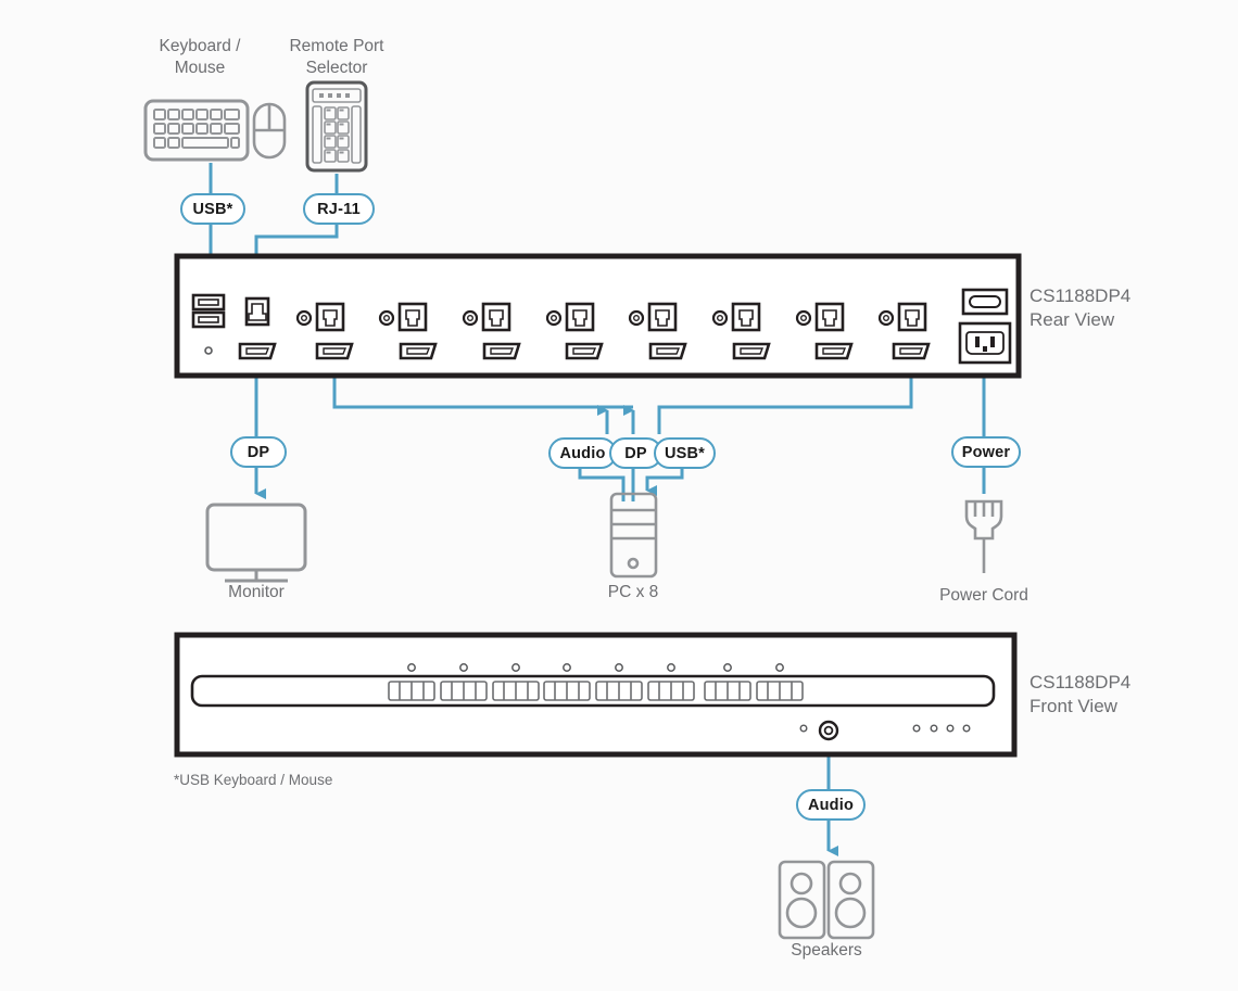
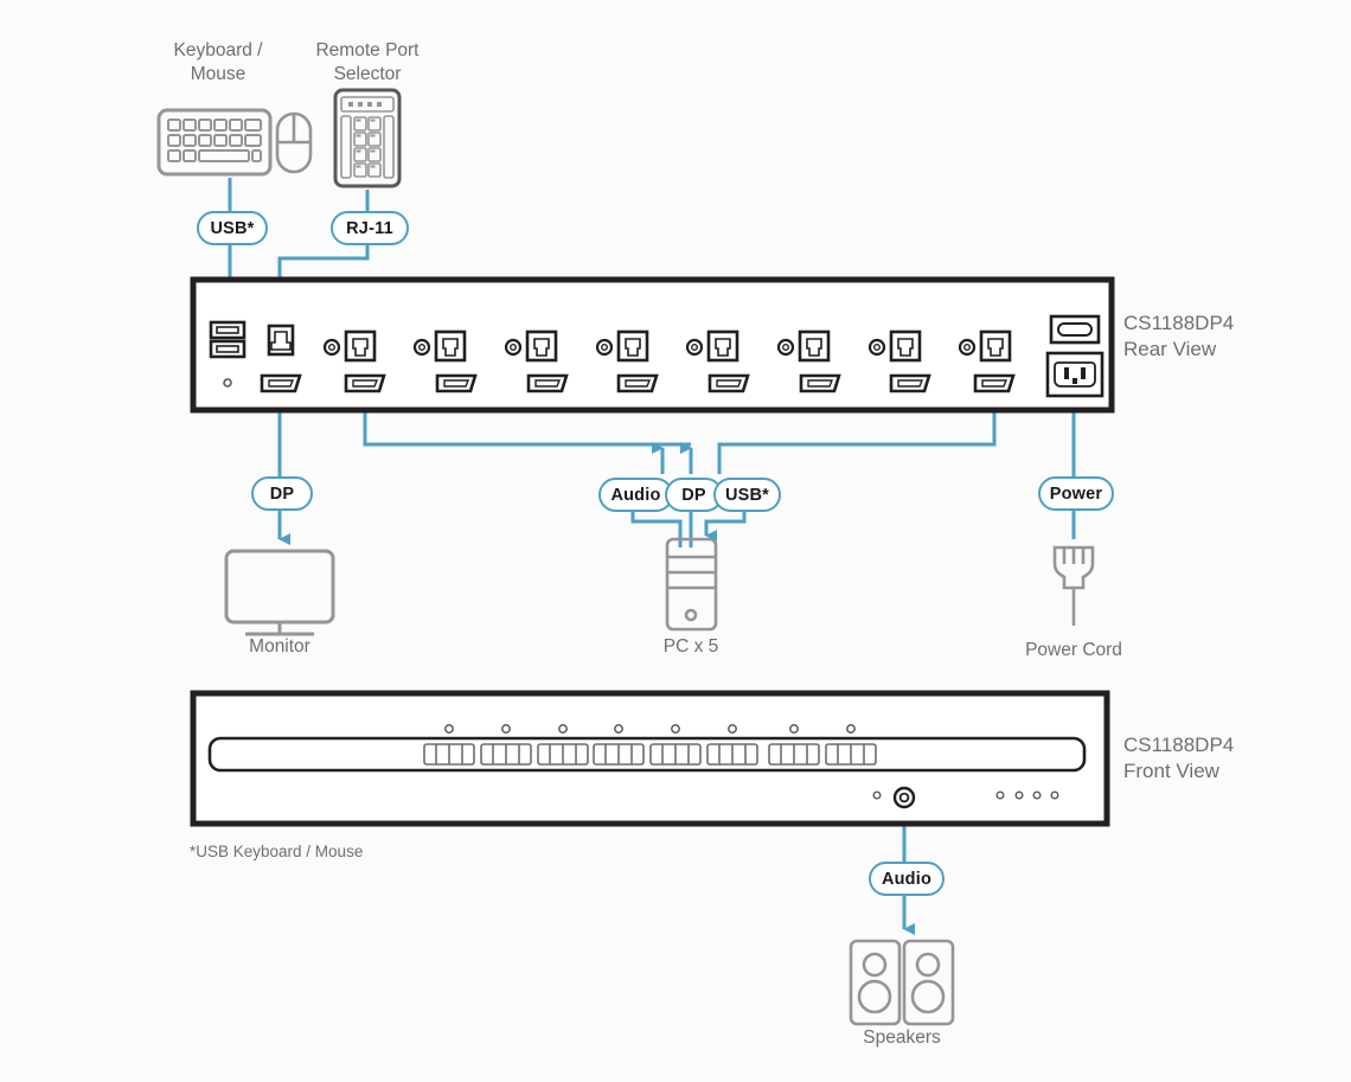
  Keyboard /
  Mouse
  Remote Port
  Selector
  Monitor
- PC x 8
+ PC x 5
  Power Cord
  Speakers
  CS1188DP4
  Rear View
  CS1188DP4
  Front View
  *USB Keyboard / Mouse
  USB*
  RJ-11
  DP
  Audio
  DP
  USB*
  Power
  Audio
